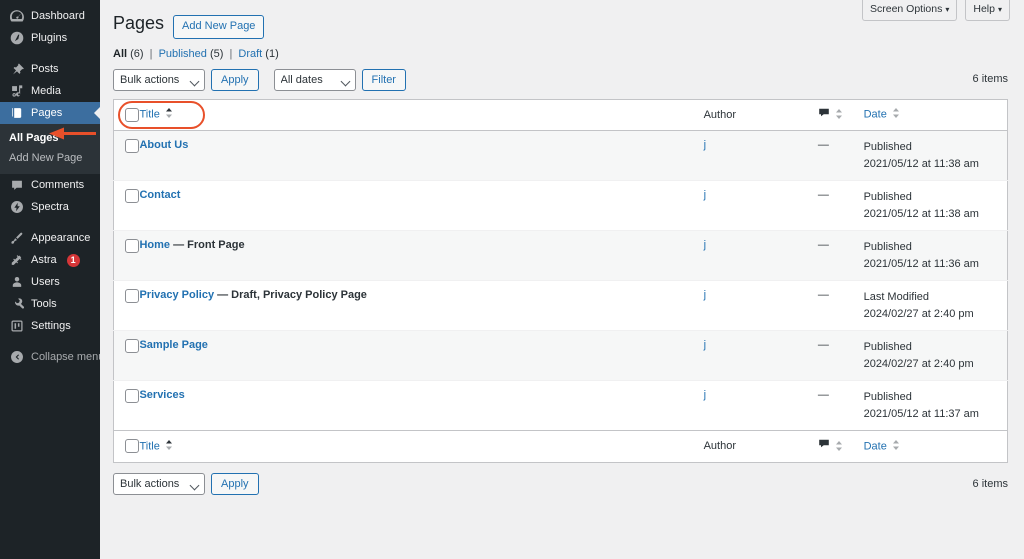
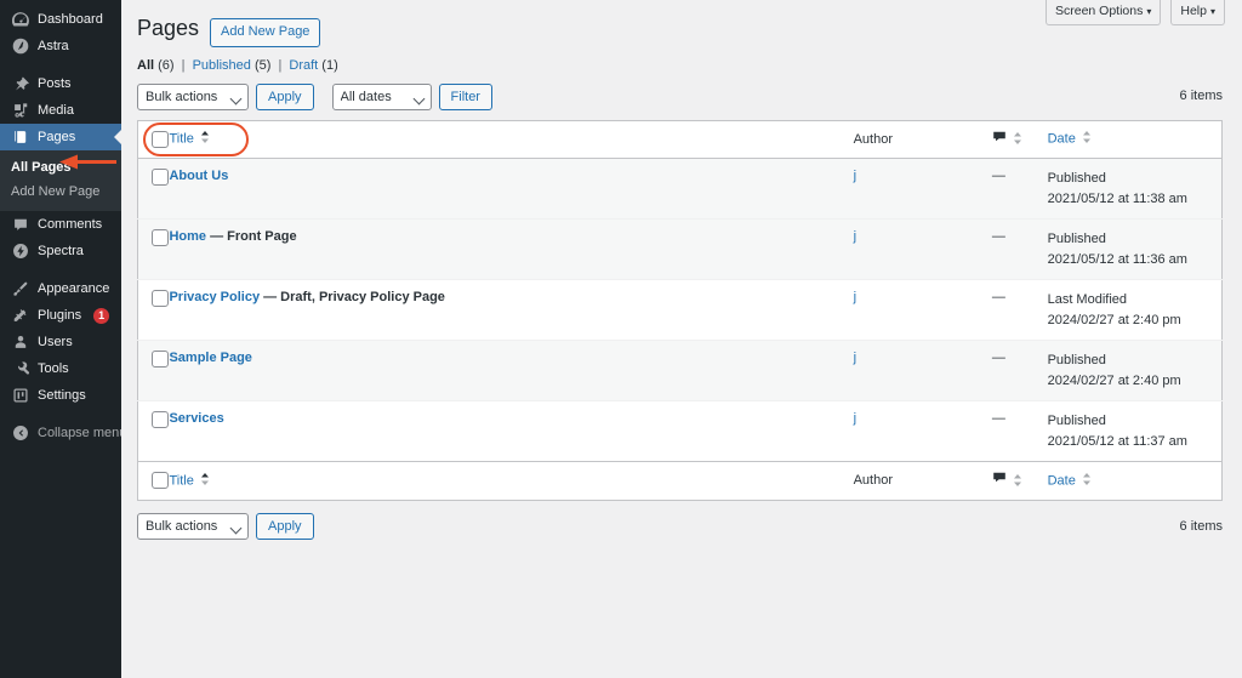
  Dashboard
- Plugins
+ Astra
  Posts
  Media
  Pages
  All Pages
  Add New Page
  Comments
  Spectra
  Appearance
- Astra
+ Plugins
  1
  Users
  Tools
  Settings
  Collapse men
  Screen Options ▾
  Help ▾
  Pages
  Add New Page
  All (6) | Published (5) | Draft (1)
  Bulk actions
  Apply
  All dates
  Filter
  6 items
  	Title	Author		Date
  	About Us	j	—	Published 2021/05/12 at 11:38 am
- 	Contact	j	—	Published 2021/05/12 at 11:38 am
  	Home — Front Page	j	—	Published 2021/05/12 at 11:36 am
  	Privacy Policy — Draft, Privacy Policy Page	j	—	Last Modified 2024/02/27 at 2:40 pm
  	Sample Page	j	—	Published 2024/02/27 at 2:40 pm
  	Services	j	—	Published 2021/05/12 at 11:37 am
  	Title	Author		Date
  Bulk actions
  Apply
  6 items
